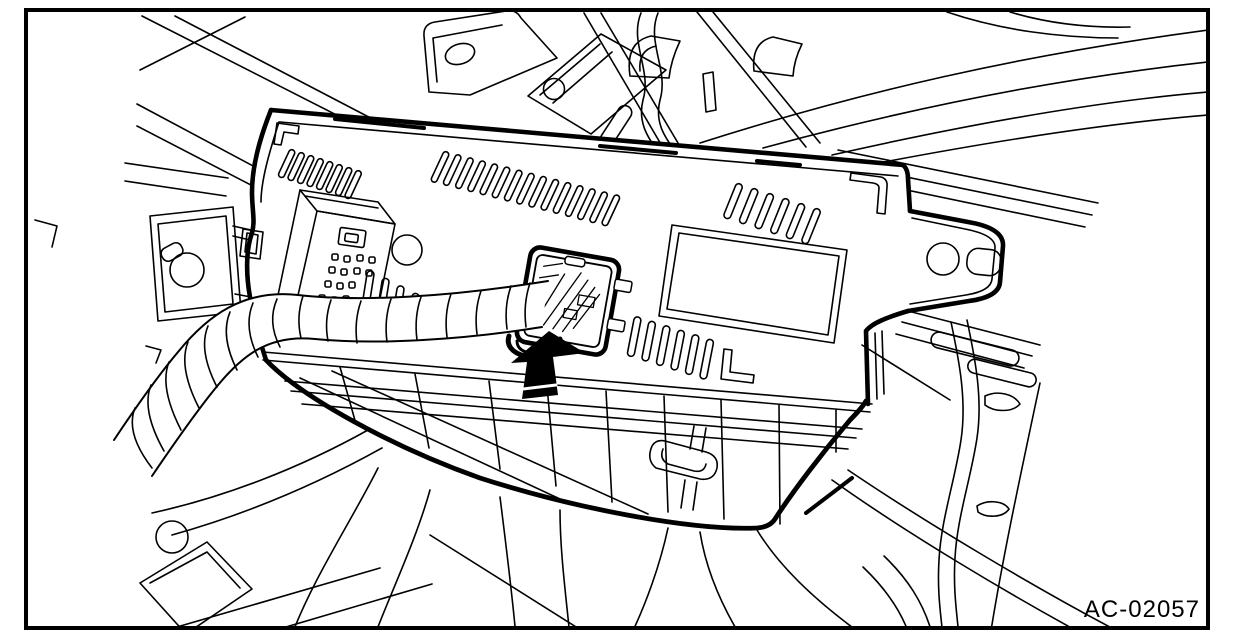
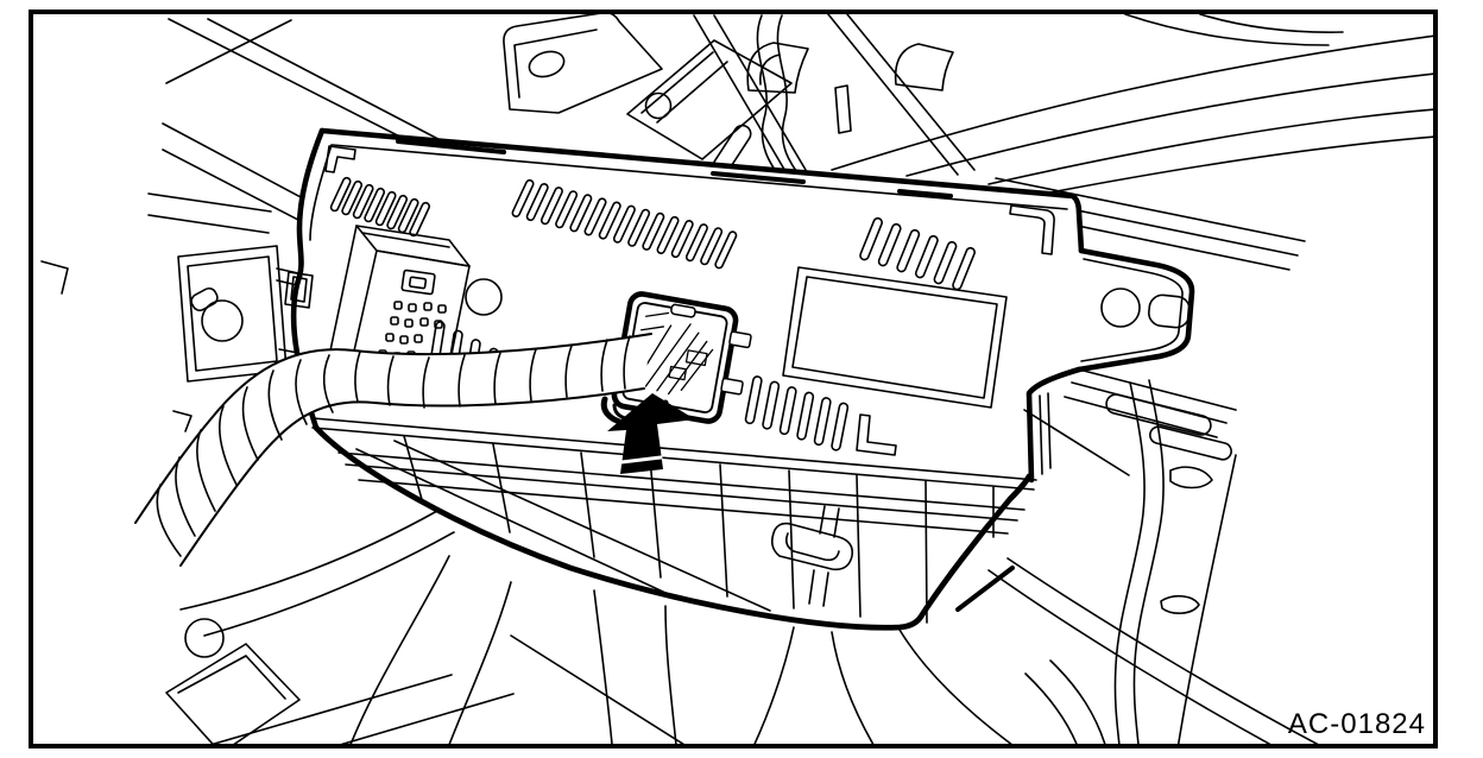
- AC-02057
+ AC-01824
